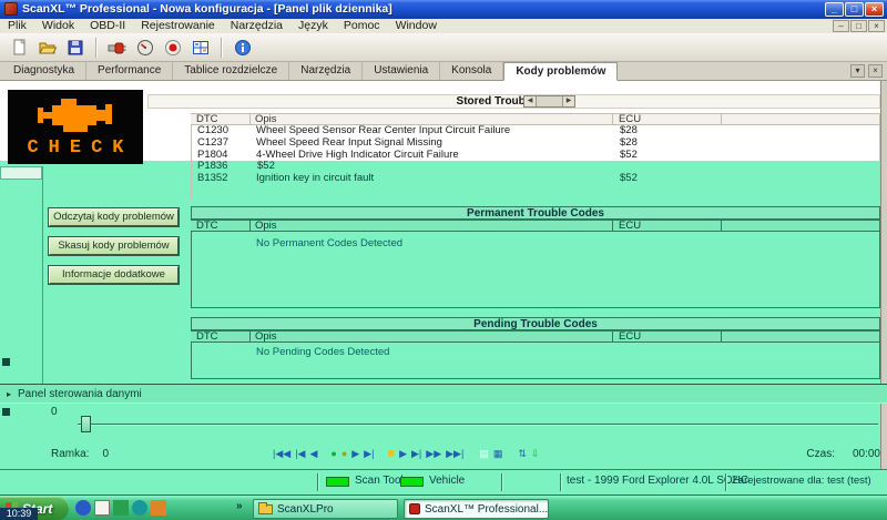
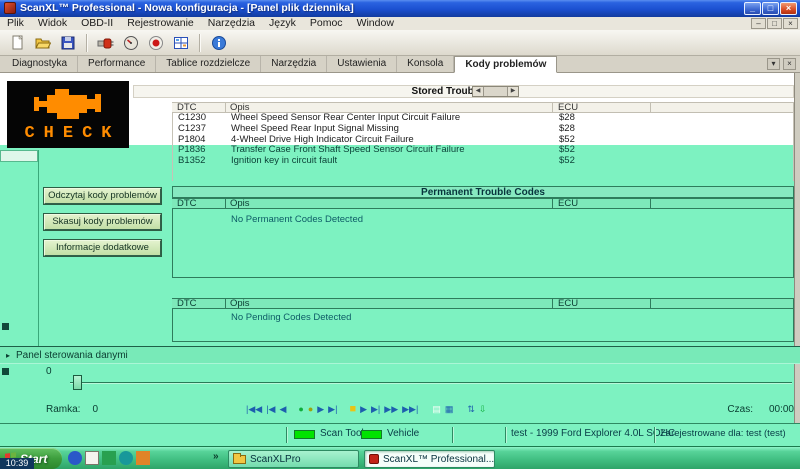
  ScanXL™ Professional - Nowa konfiguracja - [Panel plik dziennika]
  _
  □
  ×
  Plik
  Widok
  OBD-II
  Rejestrowanie
  Narzędzia
  Język
  Pomoc
  Window
  –
  □
  ×
  Diagnostyka
  Performance
  Tablice rozdzielcze
  Narzędzia
  Ustawienia
  Konsola
  Kody problemów
  ▾
  ×
  CHECK
  DTC
  Opis
  ECU
  C1230
  Wheel Speed Sensor Rear Center Input Circuit Failure
  $28
  C1237
  Wheel Speed Rear Input Signal Missing
  $28
  P1804
  4-Wheel Drive High Indicator Circuit Failure
  $52
  P1836
+ Transfer Case Front Shaft Speed Sensor Circuit Failure
  $52
  B1352
  Ignition key in circuit fault
  $52
  Odczytaj kody problemów
  Skasuj kody problemów
  Informacje dodatkowe
  Permanent Trouble Codes
  DTC
  Opis
  ECU
  No Permanent Codes Detected
- Pending Trouble Codes
  DTC
  Opis
  ECU
  No Pending Codes Detected
  ▸
  Panel sterowania danymi
  0
  Ramka: 0
  |◀◀
  |◀
  ◀
  ●
  ●
  ▶
  ▶|
  ■
  ▶
  ▶|
  ▶▶
  ▶▶|
  ▤
  ▦
  ⇅
  ⇩
  Czas: 00:00
  Scan Too
  Vehicle
  test - 1999 Ford Explorer 4.0L SOHC
  Zarejestrowane dla: test (test)
  »
  ScanXLPro
  ScanXL™ Professional...
  10:39
